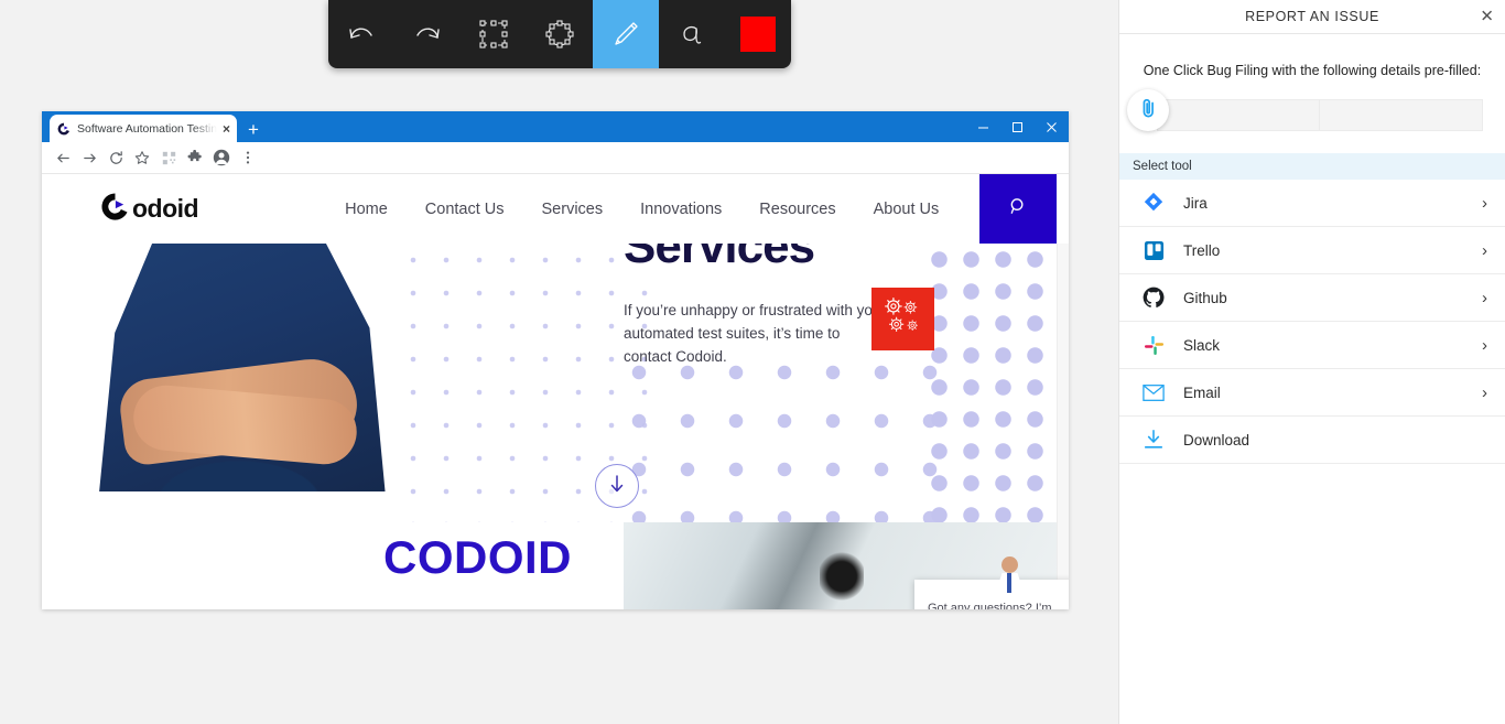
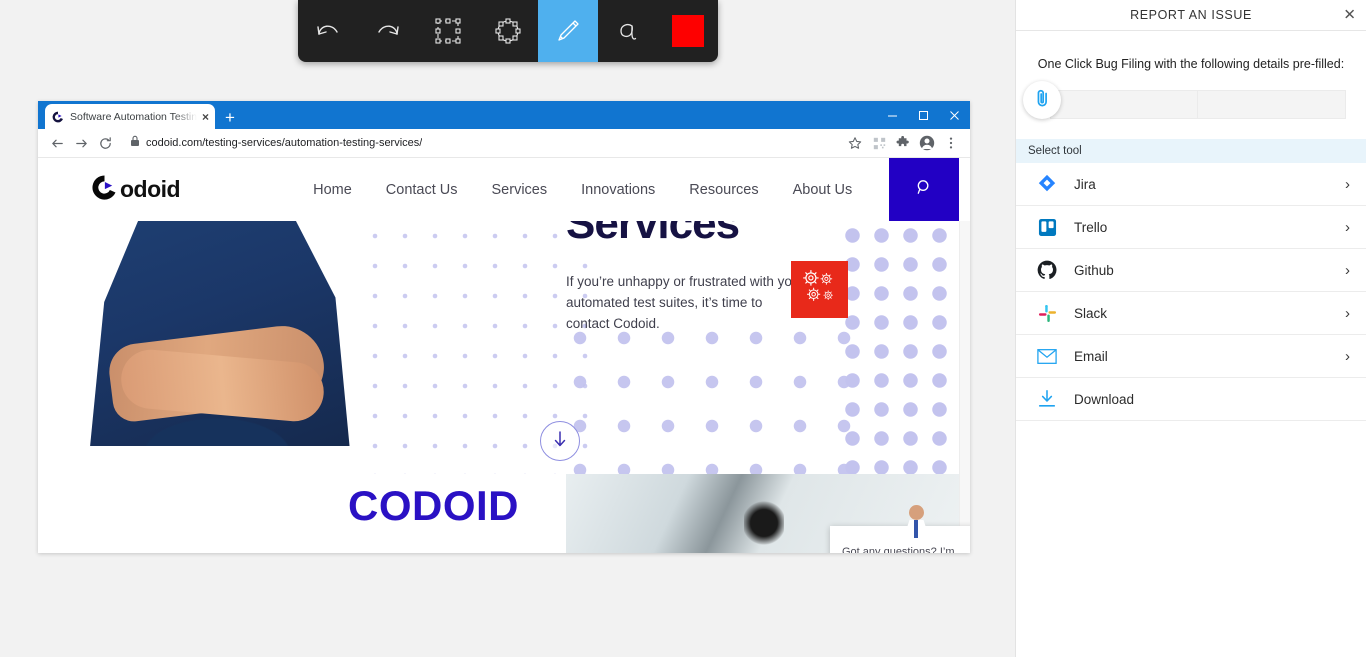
  Software Automation Testin
  ×
  +
+ codoid.com/testing-services/automation-testing-services/
  odoid
  Home
  Contact Us
  Services
  Innovations
  Resources
  About Us
  Services
  If you’re unhappy or frustrated with yo automated test suites, it’s time to contact Codoid.
  CODOID
  REPORT AN ISSUE
  ✕
  One Click Bug Filing with the following details pre-filled:
  Select tool
  Jira
  ›
  Trello
  ›
  Github
  ›
  Slack
  ›
  Email
  ›
  Download
